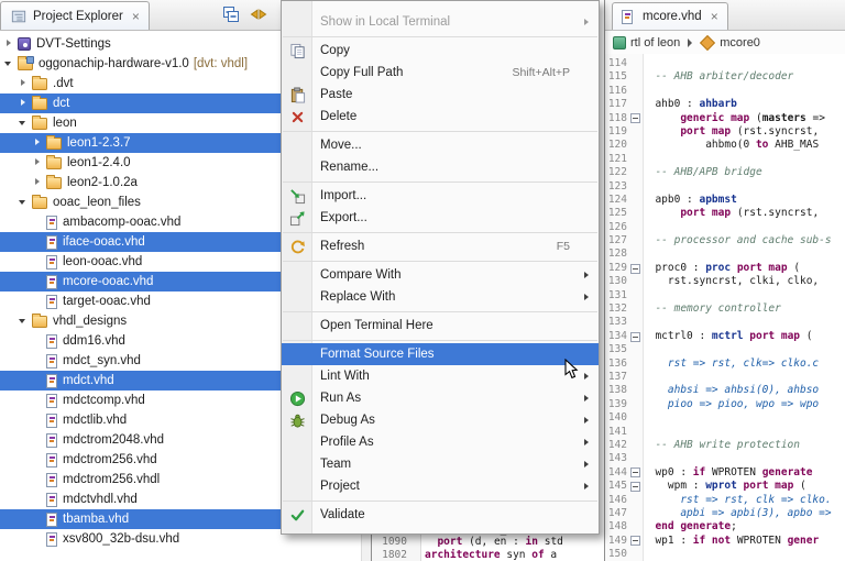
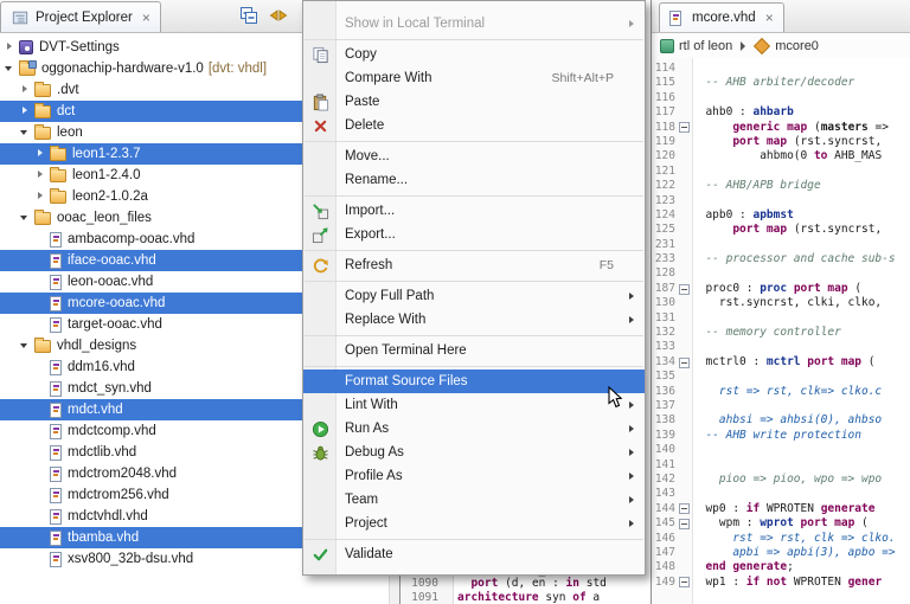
  Project Explorer
  ×
  DVT-Settings
  oggonachip-hardware-v1.0
  [dvt: vhdl]
  .dvt
  dct
  leon
  leon1-2.3.7
  leon1-2.4.0
  leon2-1.0.2a
  ooac_leon_files
  ambacomp-ooac.vhd
  iface-ooac.vhd
  leon-ooac.vhd
  mcore-ooac.vhd
  target-ooac.vhd
  vhdl_designs
  ddm16.vhd
  mdct_syn.vhd
  mdct.vhd
  mdctcomp.vhd
  mdctlib.vhd
  mdctrom2048.vhd
  mdctrom256.vhd
- mdctrom256.vhdl
  mdctvhdl.vhd
  tbamba.vhd
  xsv800_32b-dsu.vhd
  1090
  port (d, en : in std
- 1802
+ 1091
  architecture syn of a
  mcore.vhd
  ×
  rtl of leon
  mcore0
  114
  115
  -- AHB arbiter/decoder
  116
  117
  ahb0 : ahbarb
  118
  generic map (masters =>
  119
  port map (rst.syncrst,
  120
  ahbmo(0 to AHB_MAS
  121
  122
  -- AHB/APB bridge
  123
  124
  apb0 : apbmst
  125
  port map (rst.syncrst,
- 126
+ 231
- 127
+ 233
  -- processor and cache sub-s
  128
- 129
+ 187
  proc0 : proc port map (
  130
  rst.syncrst, clki, clko,
  131
  132
  -- memory controller
  133
  134
  mctrl0 : mctrl port map (
  135
  136
  rst => rst, clk=> clko.c
  137
  138
  ahbsi => ahbsi(0), ahbso
  139
- pioo => pioo, wpo => wpo
+ -- AHB write protection
  140
  141
  142
- -- AHB write protection
+ pioo => pioo, wpo => wpo
  143
  144
  wp0 : if WPROTEN generate
  145
  wpm : wprot port map (
  146
  rst => rst, clk => clko.
  147
  apbi => apbi(3), apbo =>
  148
  end generate;
  149
  wp1 : if not WPROTEN gener
- 150
  Show in Local Terminal
  Copy
- Copy Full Path
+ Compare With
  Shift+Alt+P
  Paste
  Delete
  Move...
  Rename...
  Import...
  Export...
  Refresh
  F5
- Compare With
+ Copy Full Path
  Replace With
  Open Terminal Here
  Format Source Files
  Lint With
  Run As
  Debug As
  Profile As
  Team
  Project
  Validate
